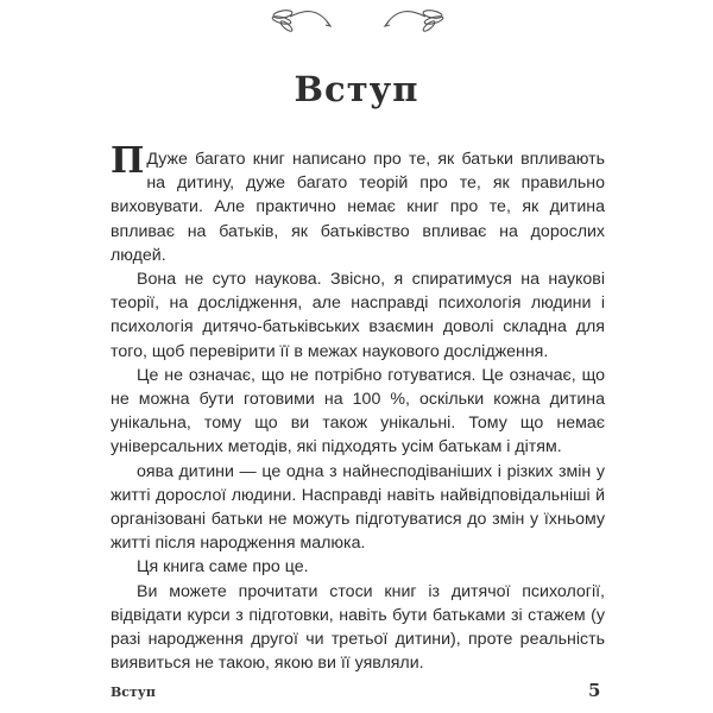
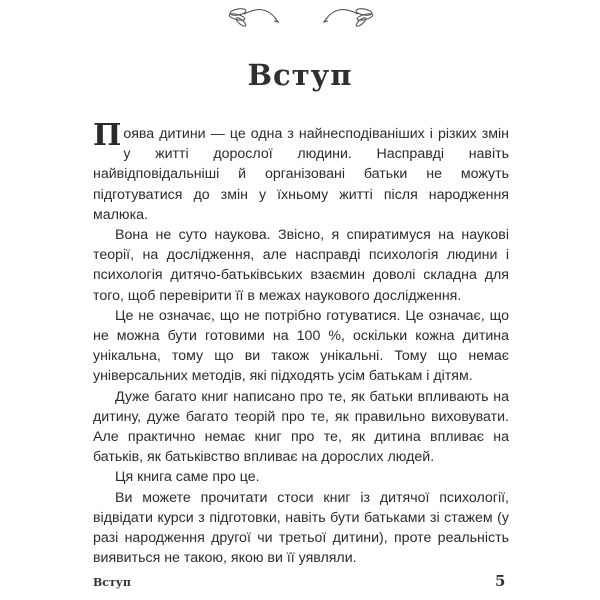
  Вступ
  П
- Дуже багато книг написано про те, як батьки впливають на дитину, дуже багато теорій про те, як правильно виховувати. Але практично немає книг про те, як дитина впливає на батьків, як батьківство впливає на дорослих людей.
+ оява дитини — це одна з найнесподіваніших і різких змін у житті дорослої людини. Насправді навіть найвідповідальніші й організовані батьки не можуть підготуватися до змін у їхньому житті після народження малюка.
  Вона не суто наукова. Звісно, я спиратимуся на наукові теорії, на дослідження, але насправді психологія людини і психологія дитячо-батьківських взаємин доволі складна для того, щоб перевірити її в межах наукового дослідження.
  Це не означає, що не потрібно готуватися. Це означає, що не можна бути готовими на 100 %, оскільки кожна дитина унікальна, тому що ви також унікальні. Тому що немає універсальних методів, які підходять усім батькам і дітям.
- оява дитини — це одна з найнесподіваніших і різких змін у житті дорослої людини. Насправді навіть найвідповідальніші й організовані батьки не можуть підготуватися до змін у їхньому житті після народження малюка.
+ Дуже багато книг написано про те, як батьки впливають на дитину, дуже багато теорій про те, як правильно виховувати. Але практично немає книг про те, як дитина впливає на батьків, як батьківство впливає на дорослих людей.
  Ця книга саме про це.
  Ви можете прочитати стоси книг із дитячої психології, відвідати курси з підготовки, навіть бути батьками зі стажем (у разі народження другої чи третьої дитини), проте реальність виявиться не такою, якою ви її уявляли.
  Вступ
  5
